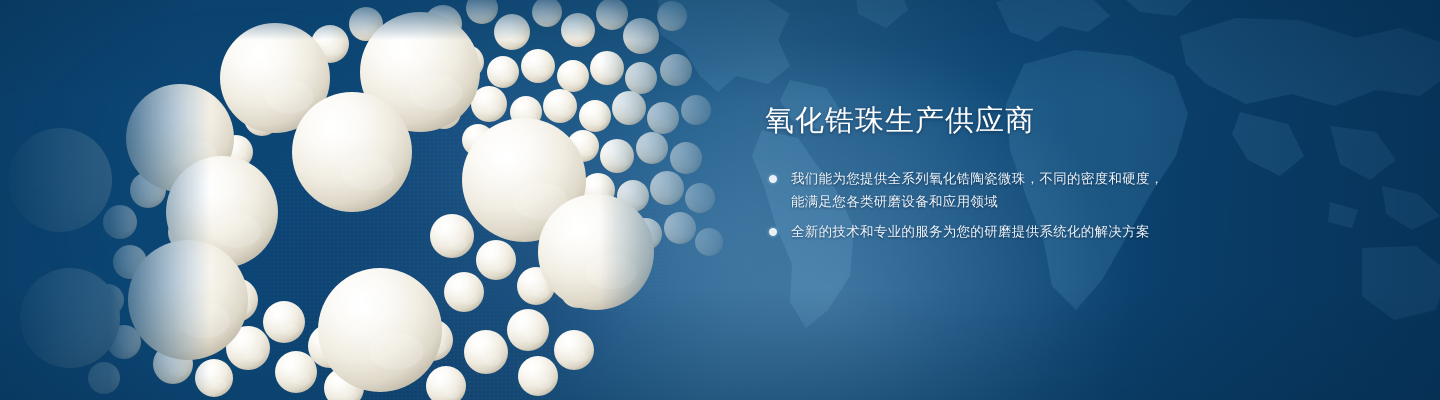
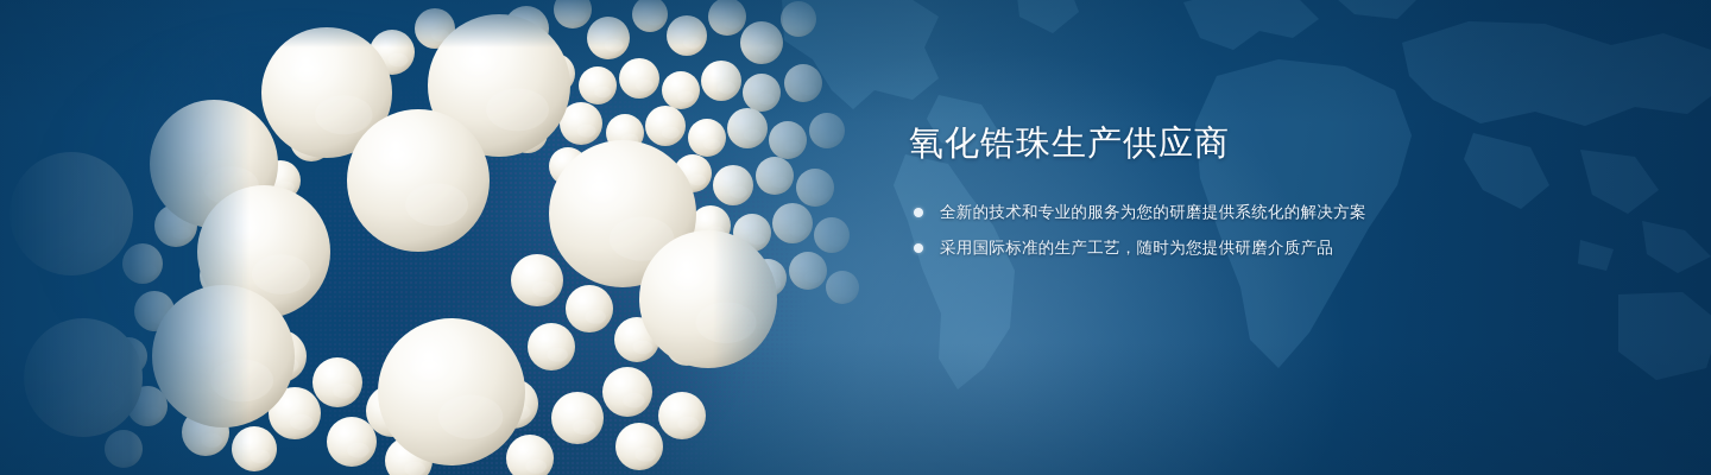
  氧化锆珠生产供应商
- 我们能为您提供全系列氧化锆陶瓷微珠，不同的密度和硬度，
- 能满足您各类研磨设备和应用领域
  全新的技术和专业的服务为您的研磨提供系统化的解决方案
+ 采用国际标准的生产工艺，随时为您提供研磨介质产品
